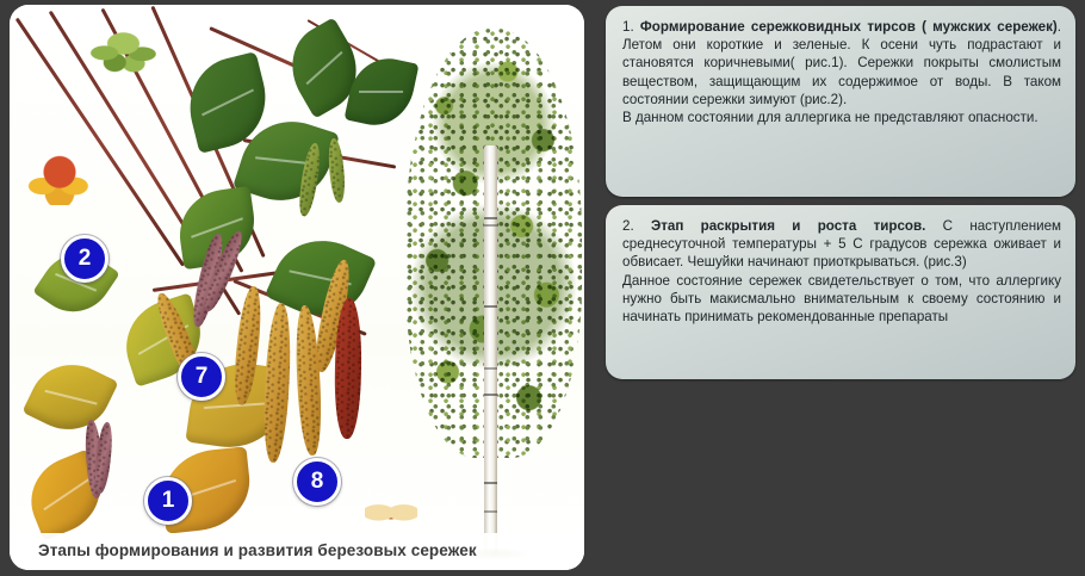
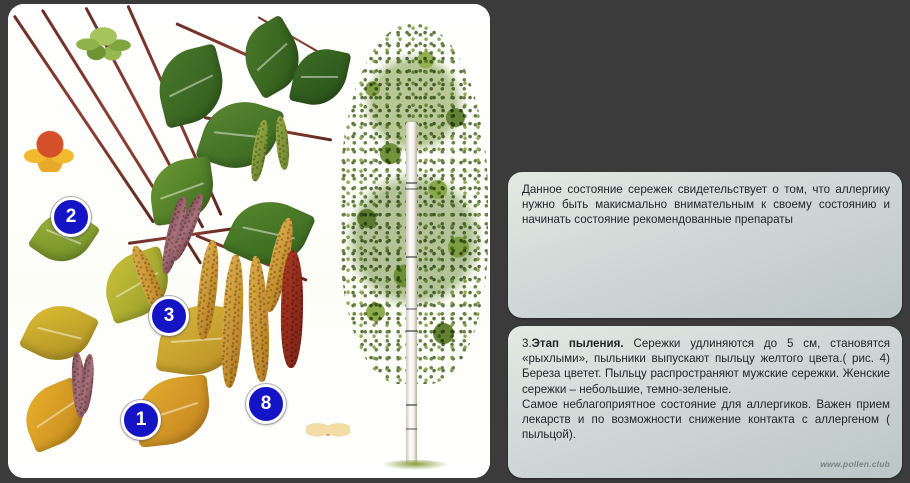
  1
  2
- 7
+ 3
  8
- Этапы формирования и развития березовых сережек
- 1. Формирование сережковидных тирсов ( мужских сережек). Летом они короткие и зеленые. К осени чуть подрастают и становятся коричневыми( рис.1). Сережки покрыты смолистым веществом, защищающим их содержимое от воды. В таком состоянии сережки зимуют (рис.2).
- В данном состоянии для аллергика не представляют опасности.
- 2. Этап раскрытия и роста тирсов. С наступлением среднесуточной температуры + 5 С градусов сережка оживает и обвисает. Чешуйки начинают приоткрываться. (рис.3)
- Данное состояние сережек свидетельствует о том, что аллергику нужно быть макисмально внимательным к своему состоянию и начинать принимать рекомендованные препараты
+ Данное состояние сережек свидетельствует о том, что аллергику нужно быть макисмально внимательным к своему состоянию и начинать состояние рекомендованные препараты
+ 3.Этап пыления. Сережки удлиняются до 5 см, становятся «рыхлыми», пыльники выпускают пыльцу желтого цвета.( рис. 4) Береза цветет. Пыльцу распространяют мужские сережки. Женские сережки – небольшие, темно-зеленые.
+ Самое неблагоприятное состояние для аллергиков. Важен прием лекарств и по возможности снижение контакта с аллергеном ( пыльцой).
+ www.pollen.club
